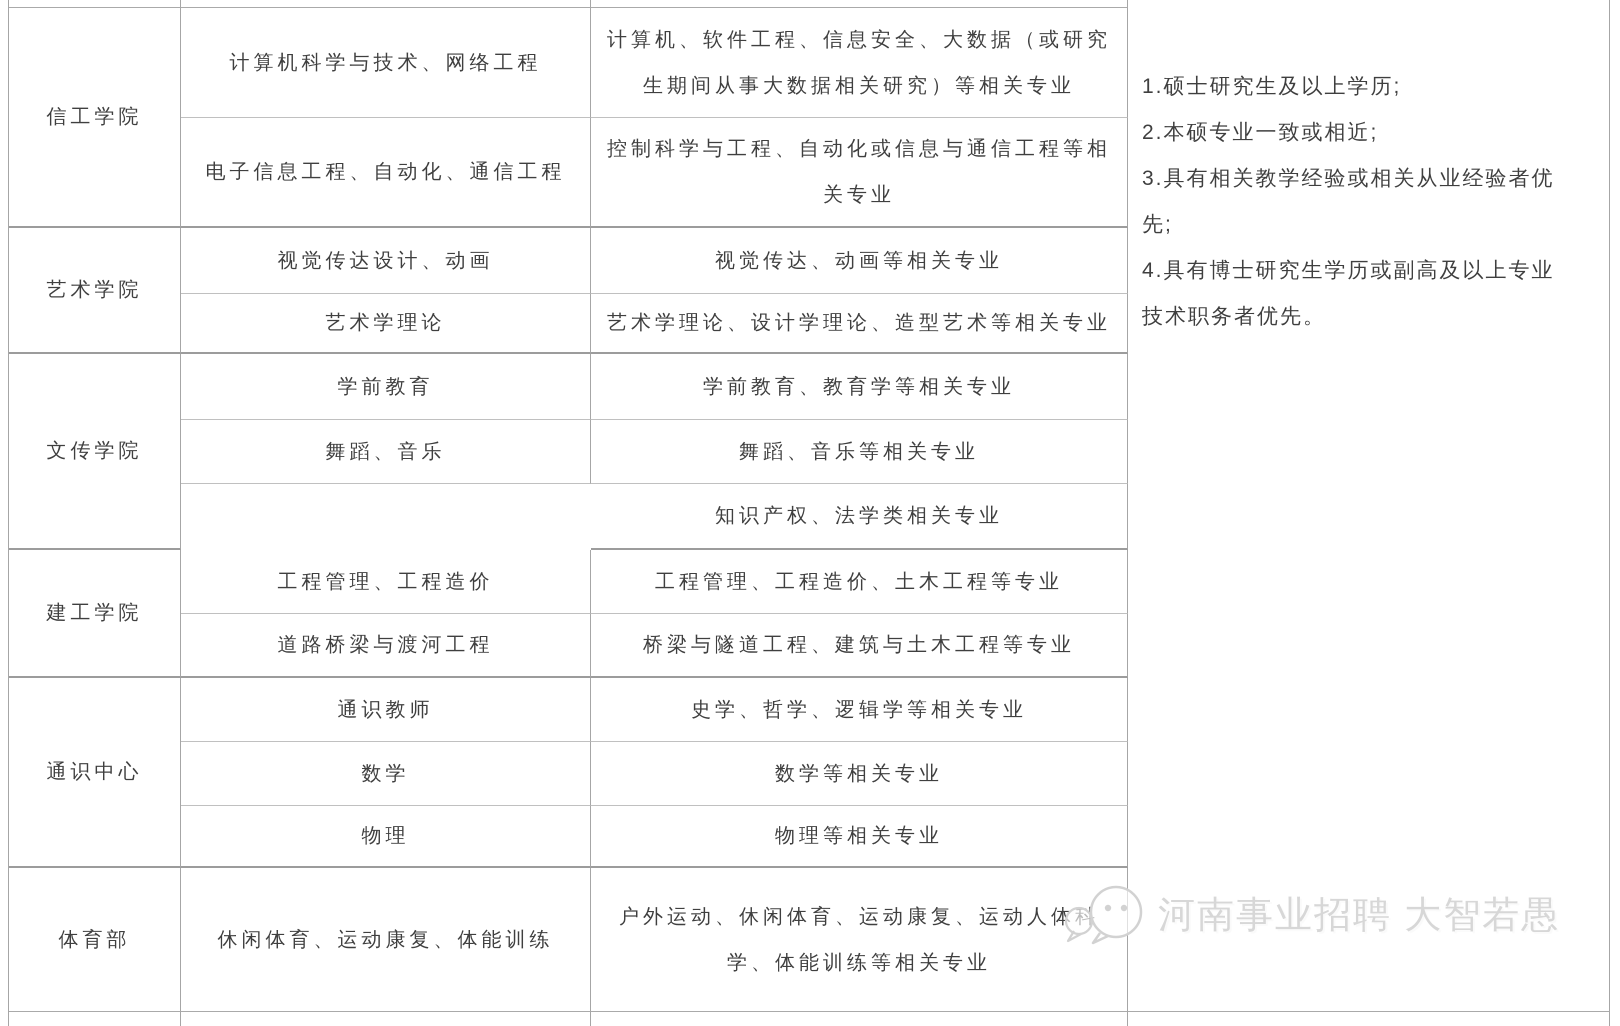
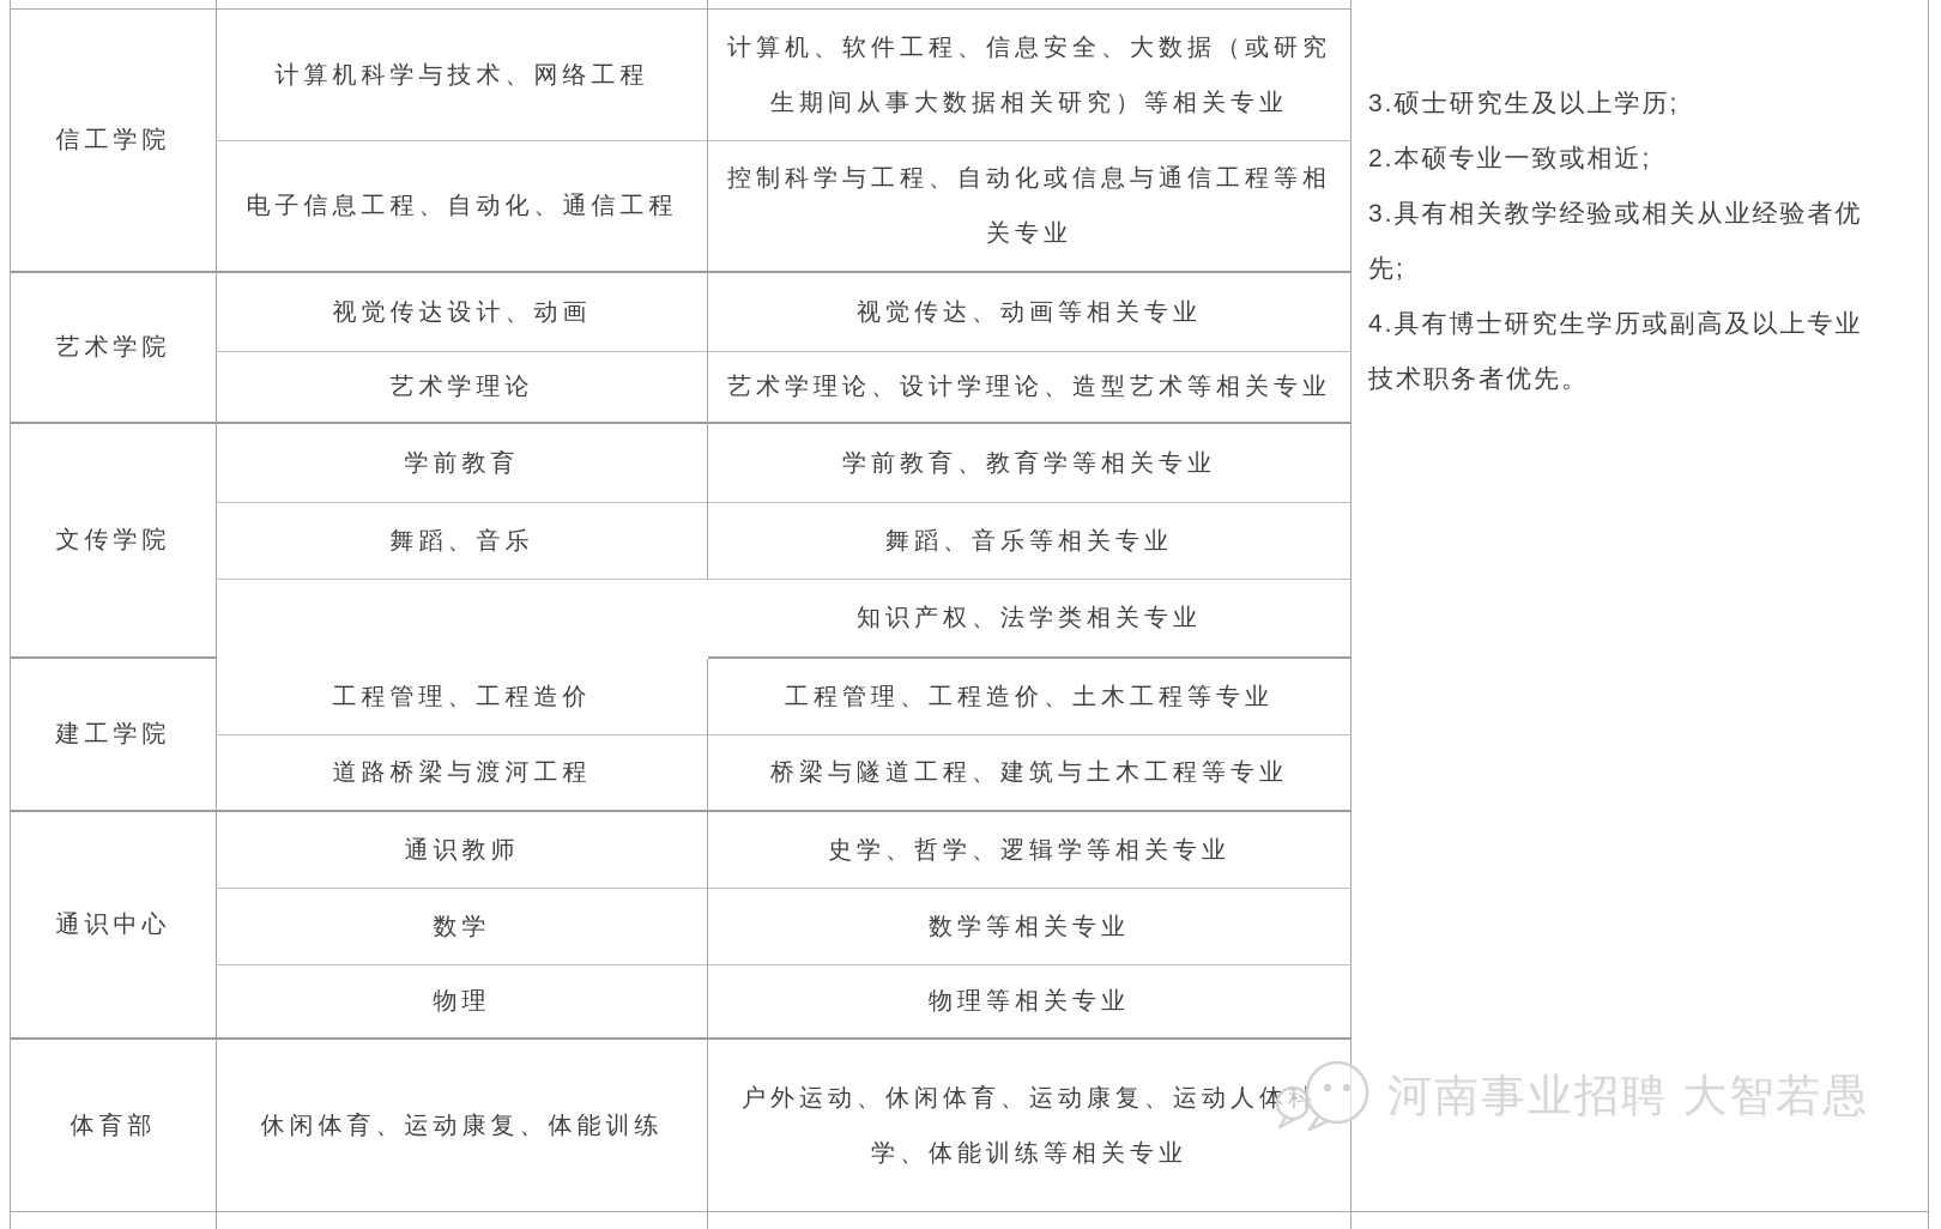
- 1.硕士研究生及以上学历;
+ 3.硕士研究生及以上学历;
  2.本硕专业一致或相近;
  3.具有相关教学经验或相关从业经验者优先;
  4.具有博士研究生学历或副高及以上专业技术职务者优先。
  信工学院
  计算机科学与技术、网络工程
  计算机、软件工程、信息安全、大数据（或研究生期间从事大数据相关研究）等相关专业
  电子信息工程、自动化、通信工程
  控制科学与工程、自动化或信息与通信工程等相关专业
  艺术学院
  视觉传达设计、动画
  视觉传达、动画等相关专业
  艺术学理论
  艺术学理论、设计学理论、造型艺术等相关专业
  文传学院
  学前教育
  学前教育、教育学等相关专业
  舞蹈、音乐
  舞蹈、音乐等相关专业
  知识产权、法学类相关专业
  建工学院
  工程管理、工程造价
  工程管理、工程造价、土木工程等专业
  道路桥梁与渡河工程
  桥梁与隧道工程、建筑与土木工程等专业
  通识中心
  通识教师
  史学、哲学、逻辑学等相关专业
  数学
  数学等相关专业
  物理
  物理等相关专业
  体育部
  休闲体育、运动康复、体能训练
  户外运动、休闲体育、运动康复、运动人体科学、体能训练等相关专业
  河南事业招聘 大智若愚
